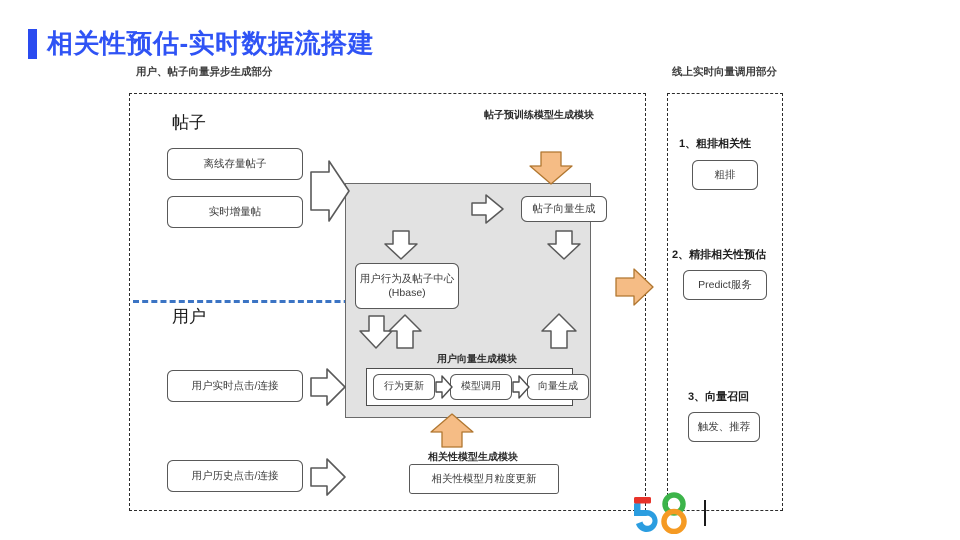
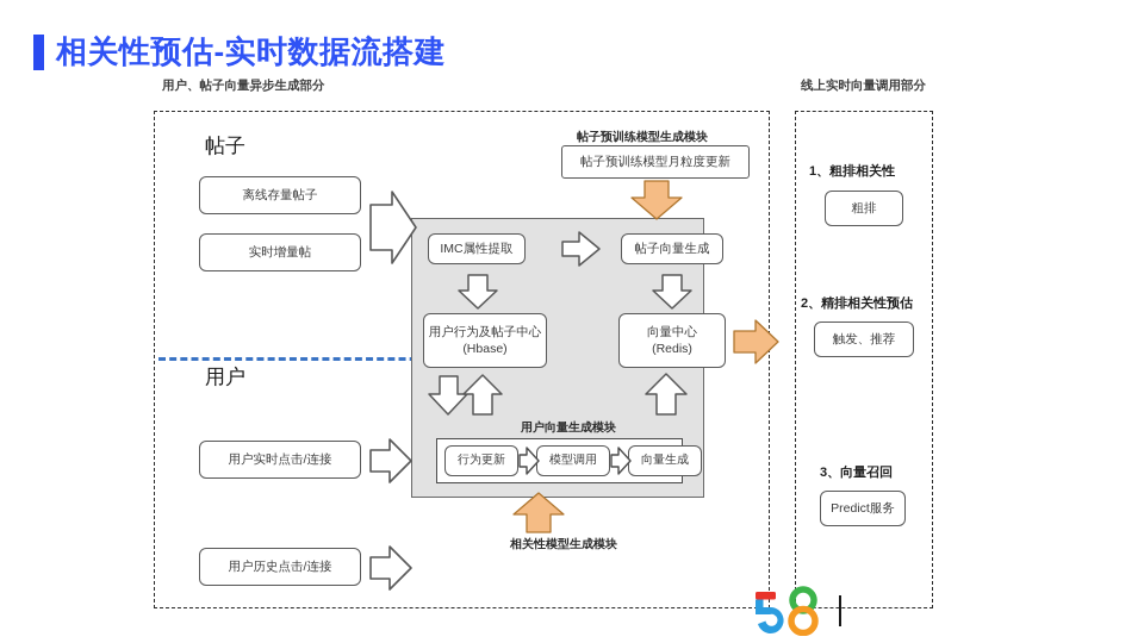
  相关性预估-实时数据流搭建
  用户、帖子向量异步生成部分
  线上实时向量调用部分
  帖子
  用户
  离线存量帖子
  实时增量帖
  用户实时点击/连接
  用户历史点击/连接
  帖子预训练模型生成模块
+ 帖子预训练模型月粒度更新
+ IMC属性提取
  帖子向量生成
  用户行为及帖子中心
  (Hbase)
+ 向量中心
+ (Redis)
  用户向量生成模块
  行为更新
  模型调用
  向量生成
  相关性模型生成模块
- 相关性模型月粒度更新
  1、粗排相关性
  粗排
  2、精排相关性预估
- Predict服务
+ 触发、推荐
  3、向量召回
- 触发、推荐
+ Predict服务
